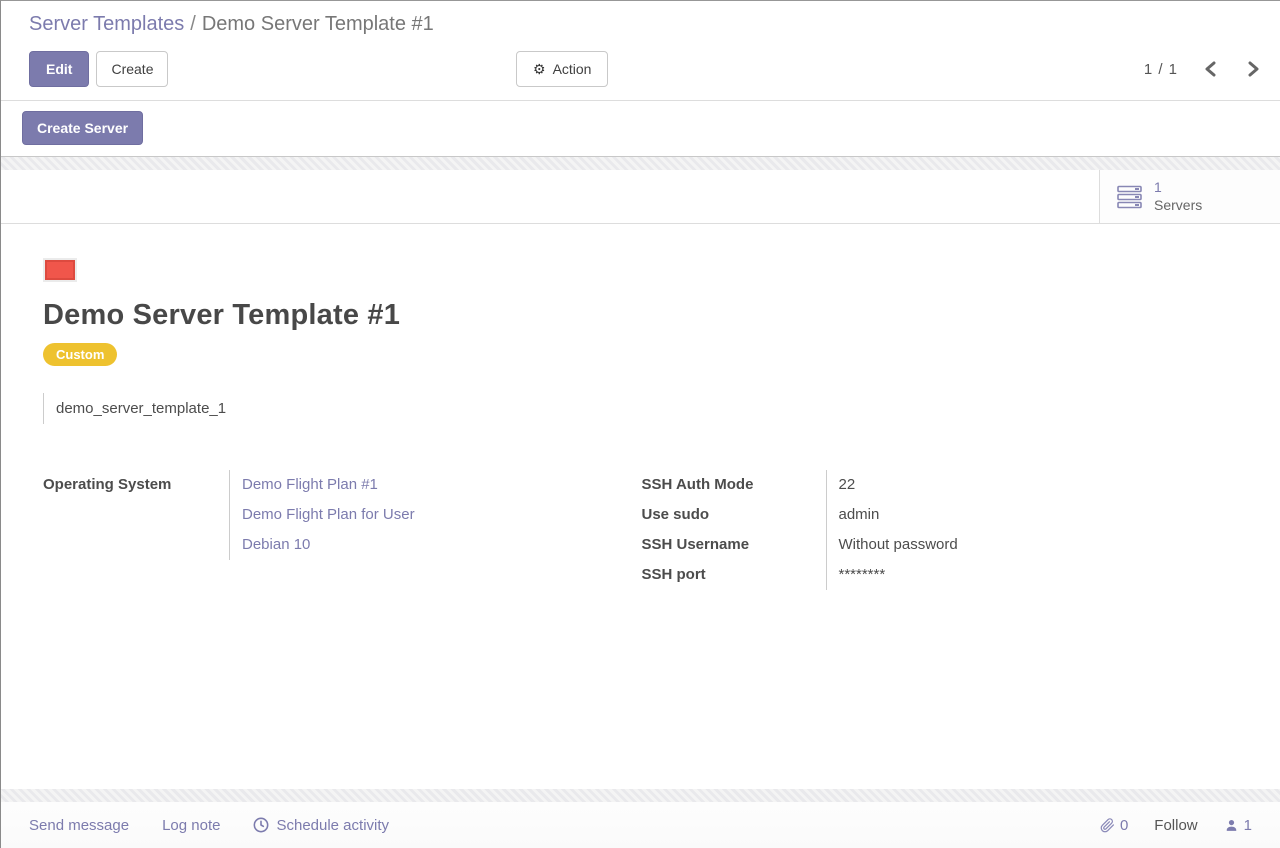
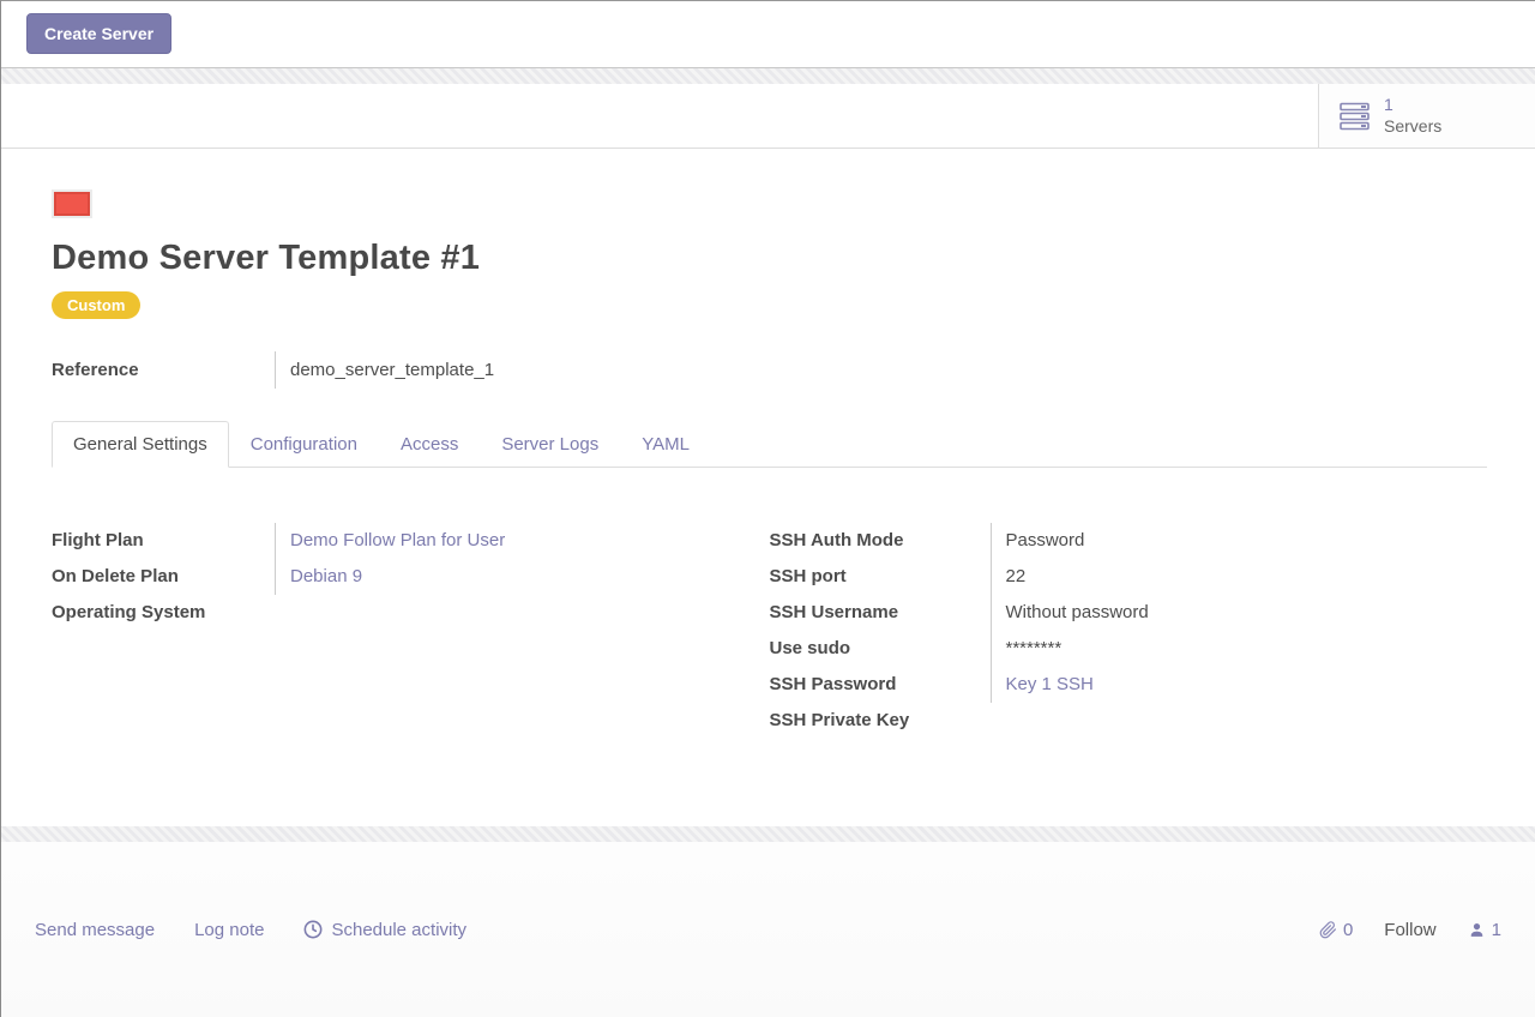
- Server Templates / Demo Server Template #1
- Edit
- Create
- ⚙
- Action
- 1 / 1
  Create Server
  1
  Servers
  Demo Server Template #1
  Custom
+ Reference
  demo_server_template_1
+ General Settings
+ Configuration
+ Access
+ Server Logs
+ YAML
+ Flight Plan
+ On Delete Plan
  Operating System
- Demo Flight Plan #1
- Demo Flight Plan for User
+ Demo Follow Plan for User
- Debian 10
+ Debian 9
  SSH Auth Mode
- Use sudo
+ SSH port
  SSH Username
- SSH port
+ Use sudo
+ SSH Password
+ SSH Private Key
+ Password
  22
- admin
  Without password
  ********
+ Key 1 SSH
  Send message
  Log note
  Schedule activity
  0
  Follow
  1
